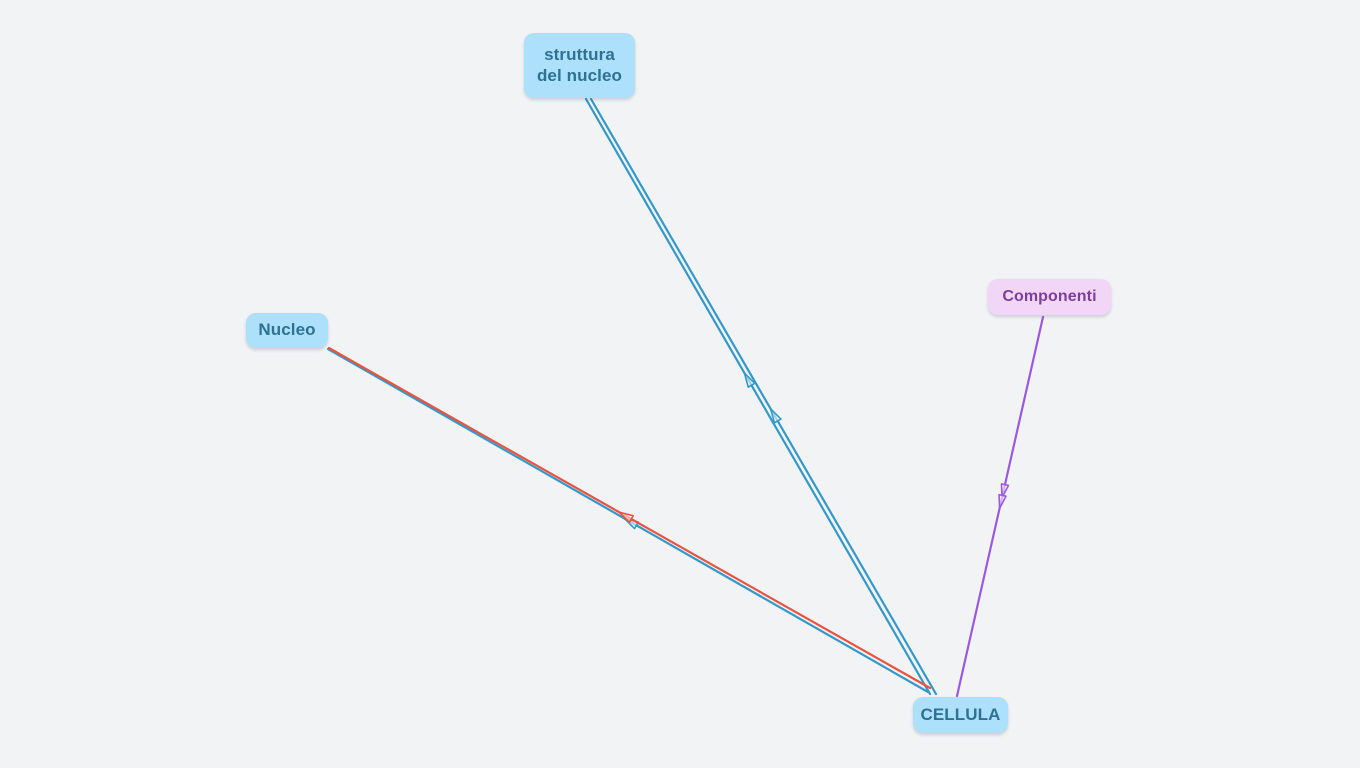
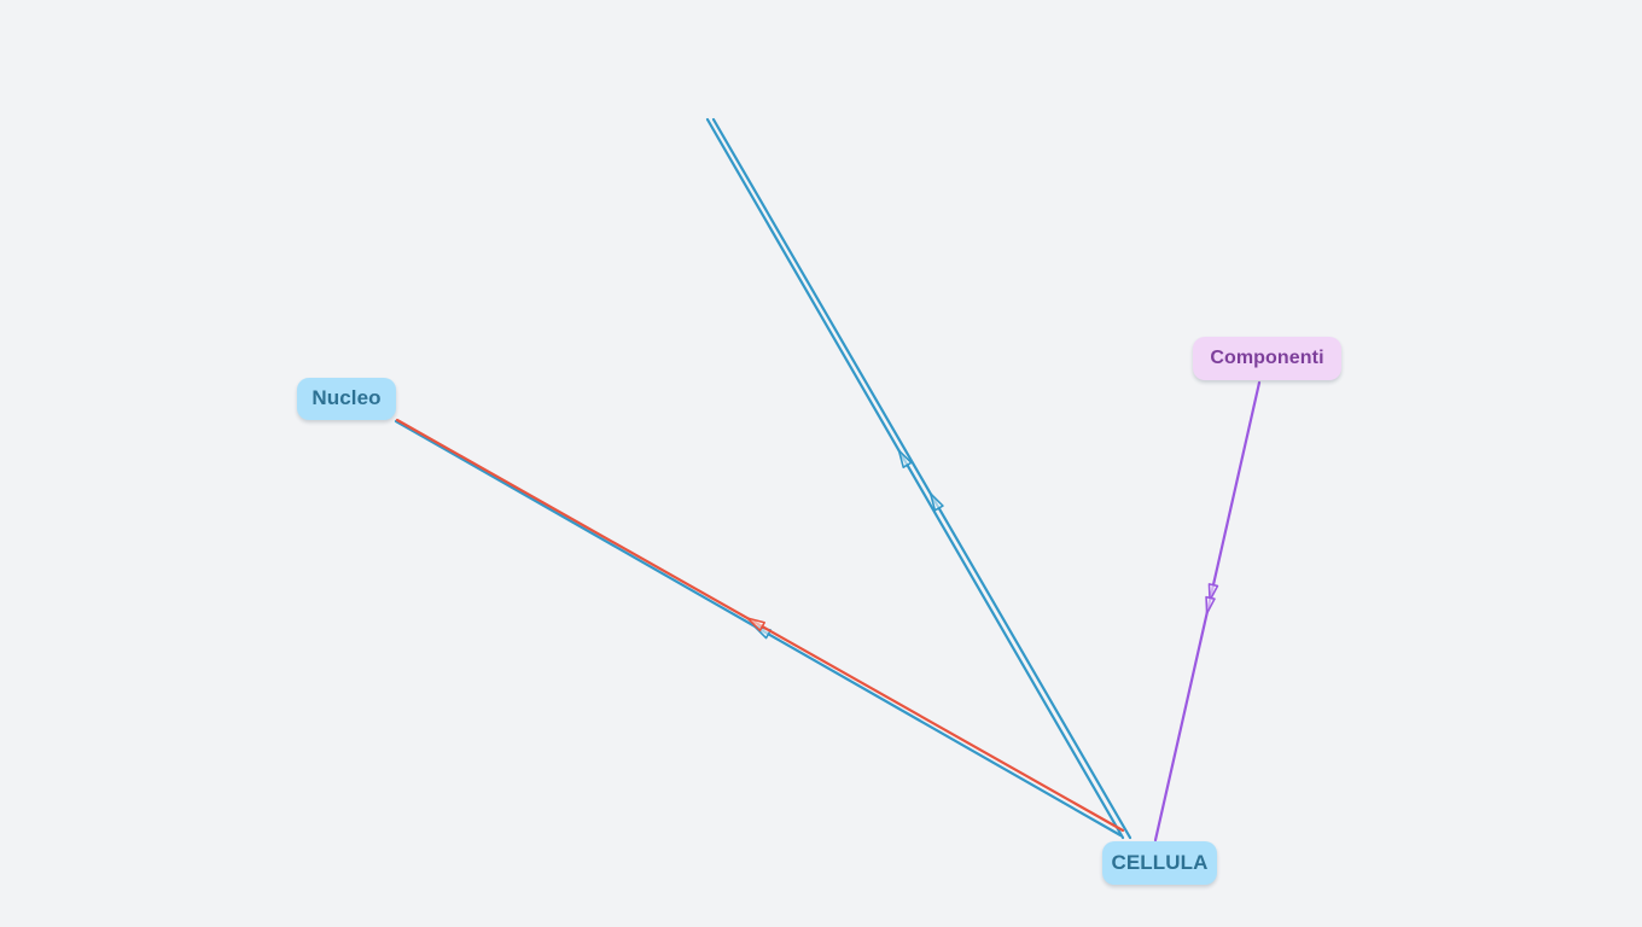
- struttura
- del nucleo
  Nucleo
  Componenti
  CELLULA
